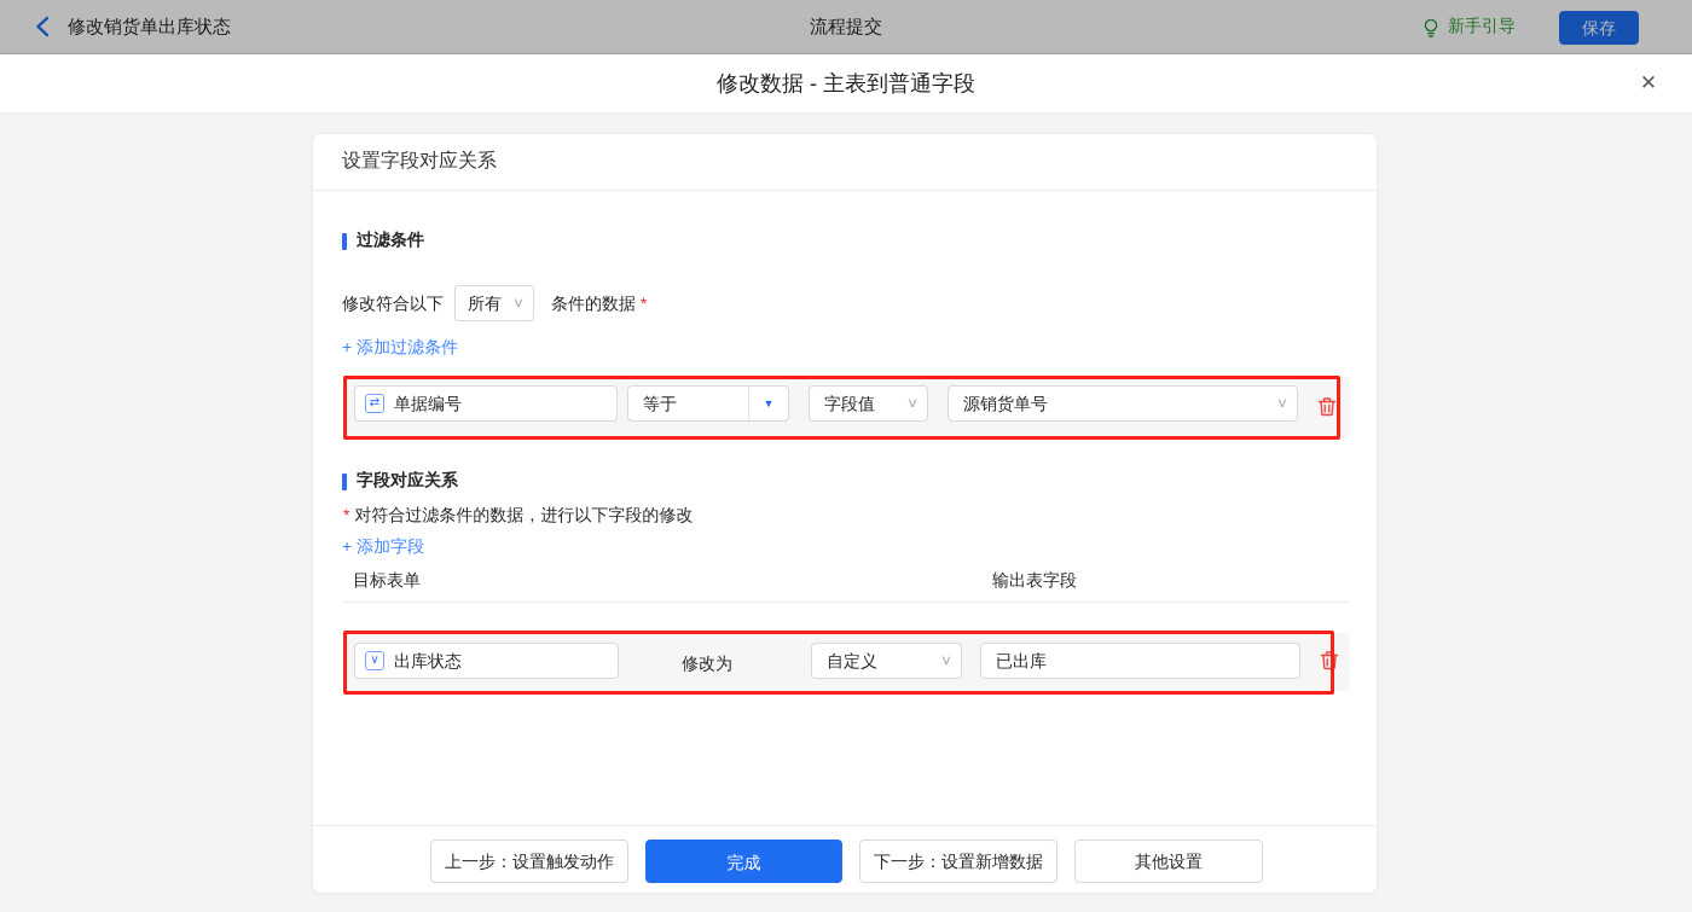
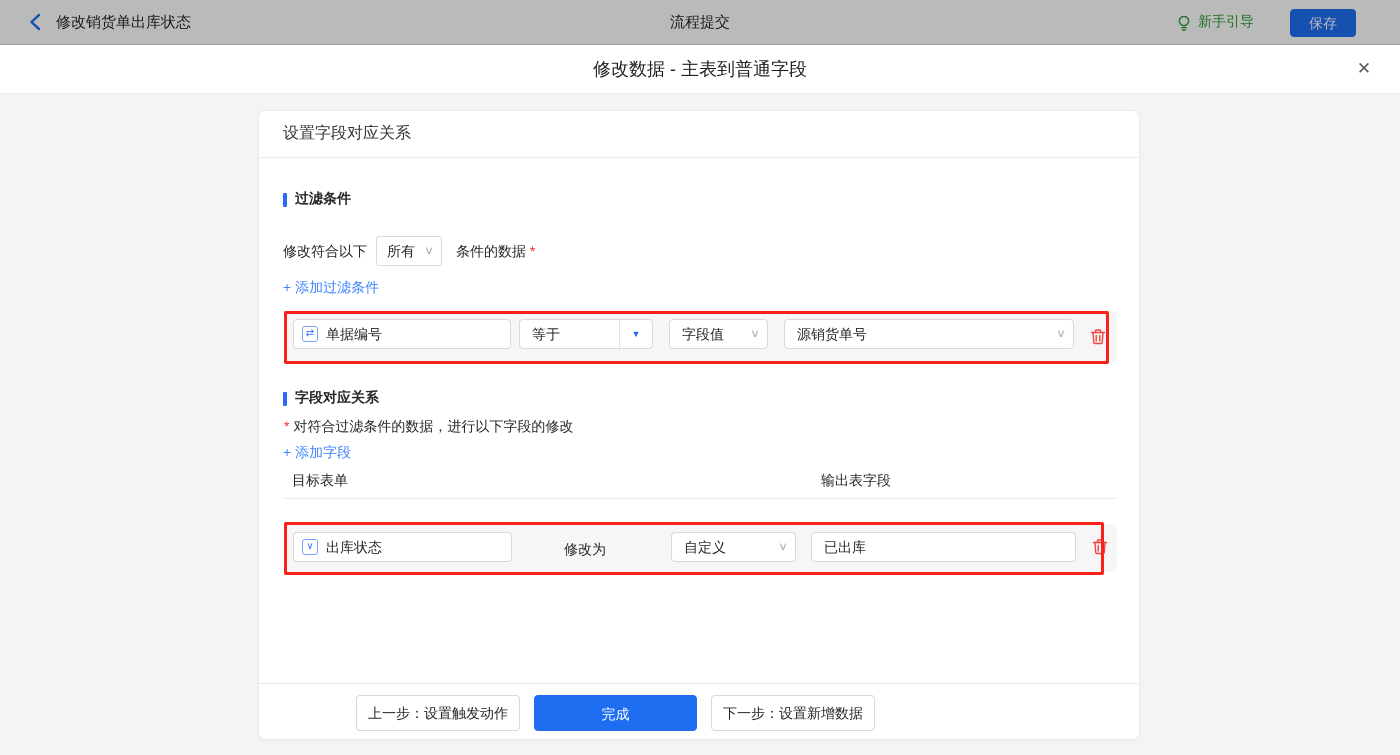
  修改销货单出库状态
  流程提交
  新手引导
  保存
  修改数据 - 主表到普通字段
  ✕
  设置字段对应关系
  过滤条件
  修改符合以下
  所有
  ∨
  条件的数据 *
  + 添加过滤条件
  ⇄
  单据编号
  等于
  ▼
  字段值
  ∨
  源销货单号
  ∨
  字段对应关系
  * 对符合过滤条件的数据，进行以下字段的修改
  + 添加字段
  目标表单
  输出表字段
  ∨
  出库状态
  修改为
  自定义
  ∨
  已出库
  上一步：设置触发动作
  完成
  下一步：设置新增数据
- 其他设置
